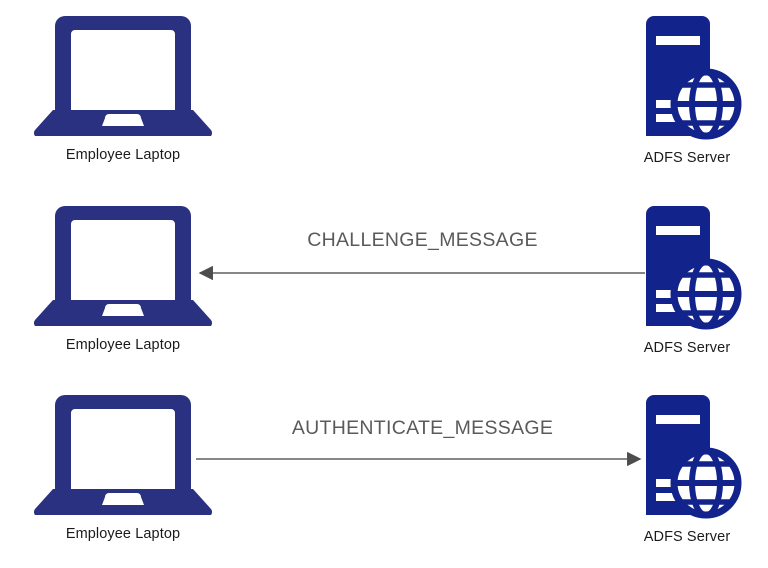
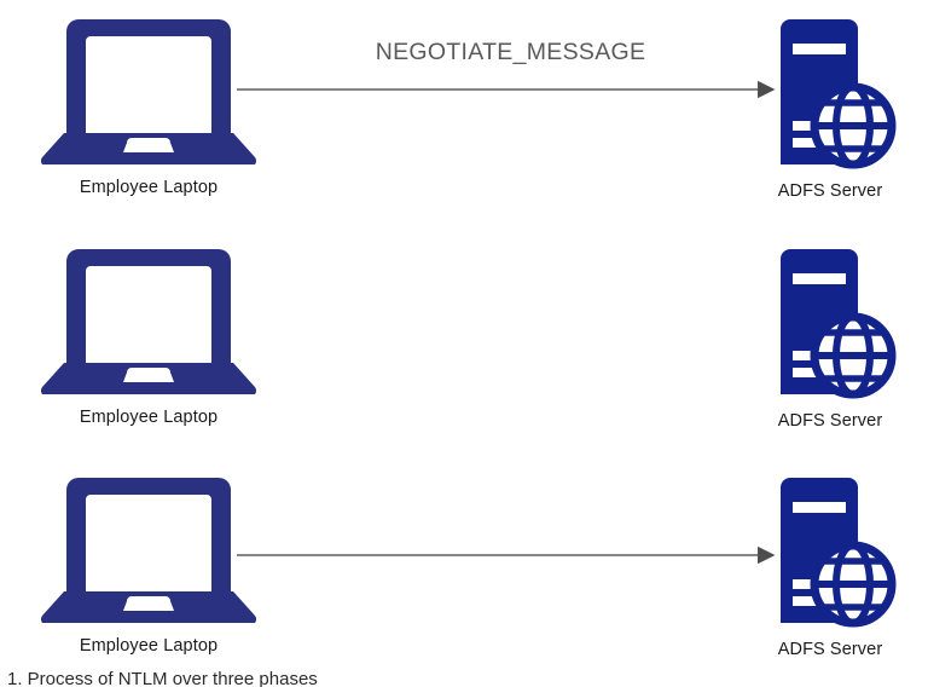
  Employee Laptop
+ NEGOTIATE_MESSAGE
  ADFS Server
  Employee Laptop
- CHALLENGE_MESSAGE
  ADFS Server
  Employee Laptop
- AUTHENTICATE_MESSAGE
  ADFS Server
+ 1. Process of NTLM over three phases
